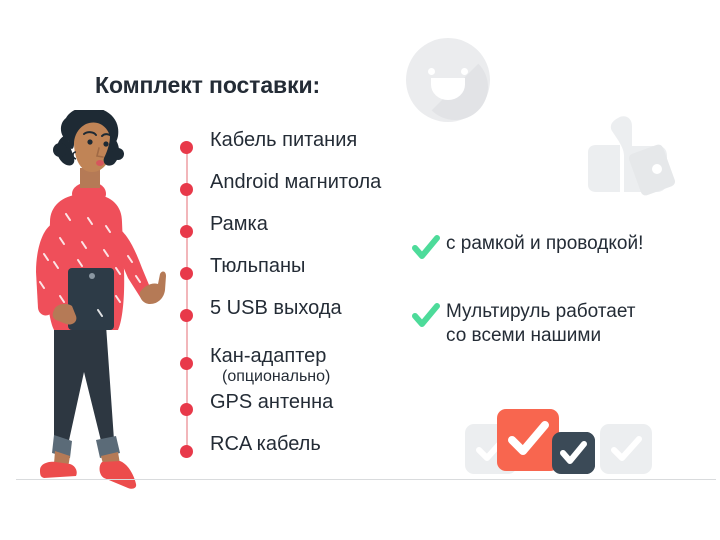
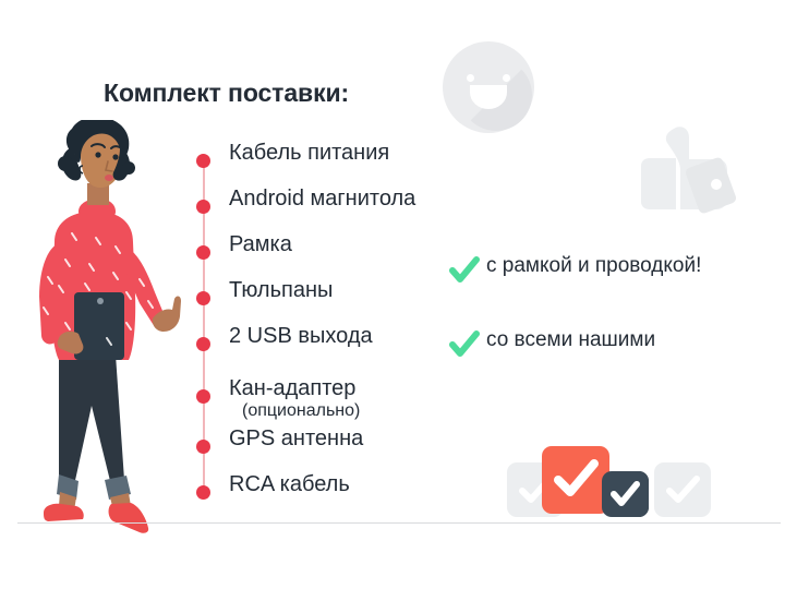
  Комплект поставки:
  Кабель питания
  Android магнитола
  Рамка
  Тюльпаны
- 5 USB выхода
+ 2 USB выхода
  Кан-адаптер
  (опционально)
  GPS антенна
  RCA кабель
  с рамкой и проводкой!
- Мультируль работает
  со всеми нашими
